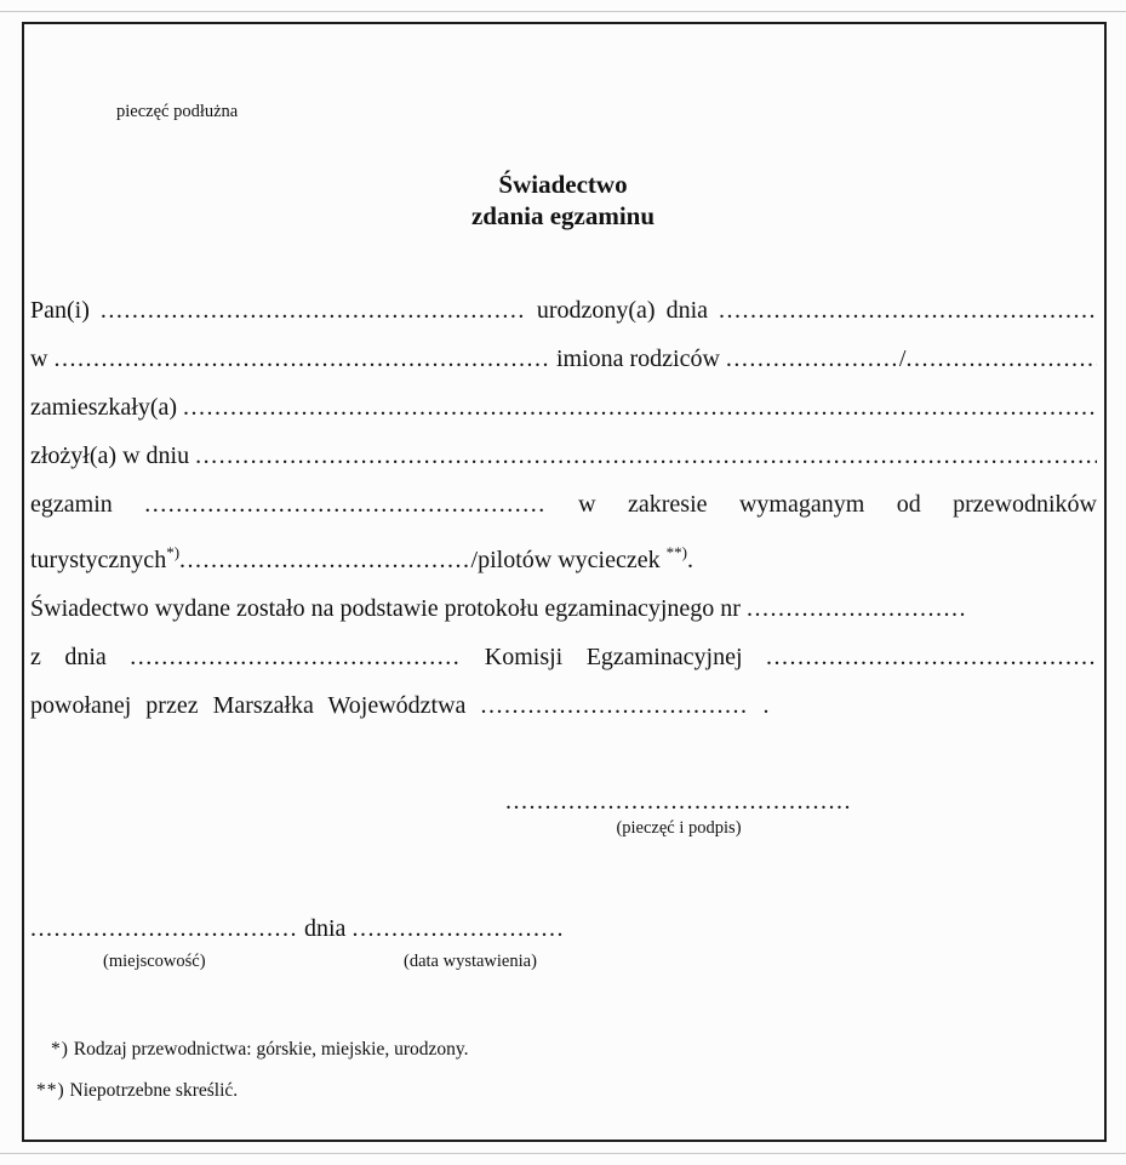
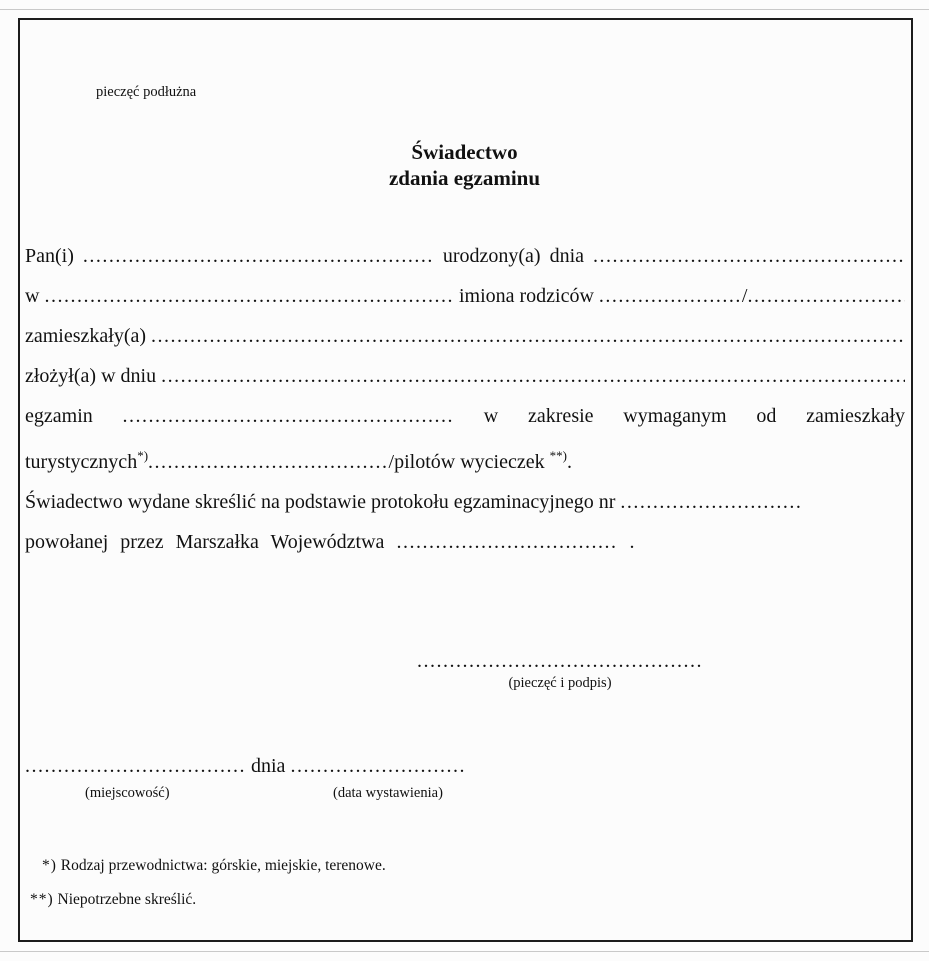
  pieczęć podłużna
  Świadectwo
  zdania egzaminu
  Pan(i) ...................................................... urodzony(a) dnia ................................................
  w ............................................................... imiona rodziców ....................../........................
  zamieszkały(a) ....................................................................................................................
  złożył(a) w dniu ..................................................................................................................
- egzamin ................................................... w zakresie wymaganym od przewodników
+ egzamin ................................................... w zakresie wymaganym od zamieszkały
  turystycznych*)...................................../pilotów wycieczek **).
- Świadectwo wydane zostało na podstawie protokołu egzaminacyjnego nr ............................
+ Świadectwo wydane skreślić na podstawie protokołu egzaminacyjnego nr ............................
- z dnia .......................................... Komisji Egzaminacyjnej ..........................................
  powołanej przez Marszałka Województwa .................................. .
  ............................................
  (pieczęć i podpis)
  .................................. dnia ...........................
  (miejscowość)
  (data wystawienia)
- *) Rodzaj przewodnictwa: górskie, miejskie, urodzony.
+ *) Rodzaj przewodnictwa: górskie, miejskie, terenowe.
  **) Niepotrzebne skreślić.
